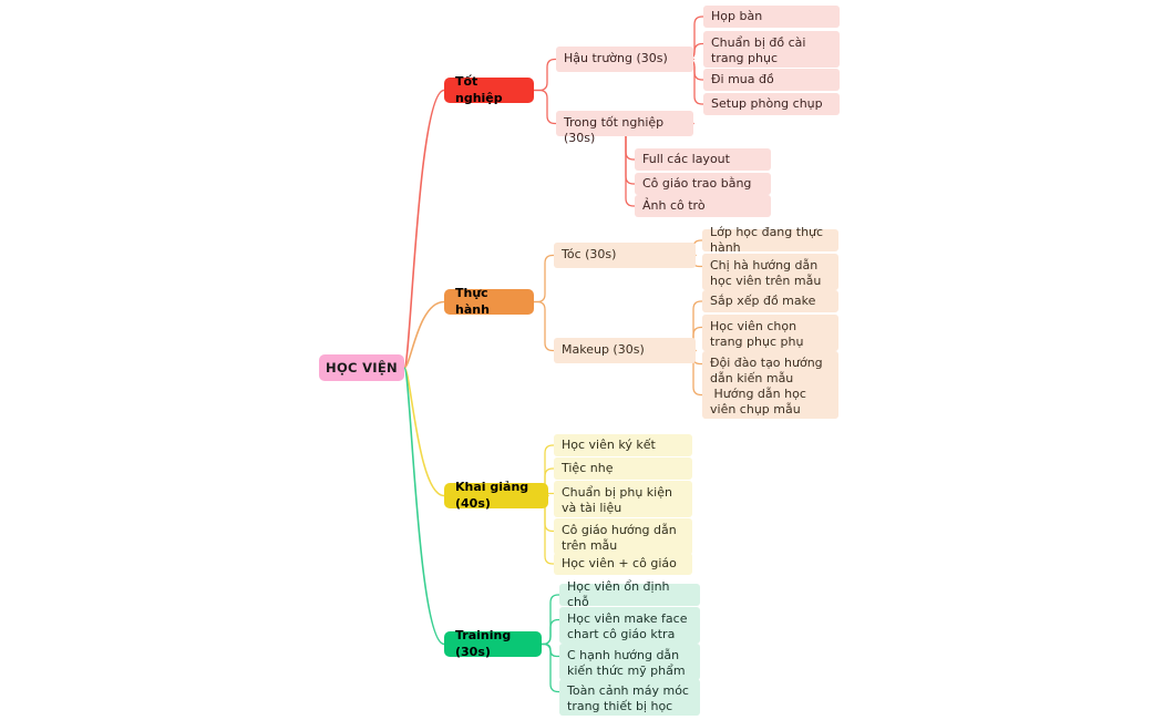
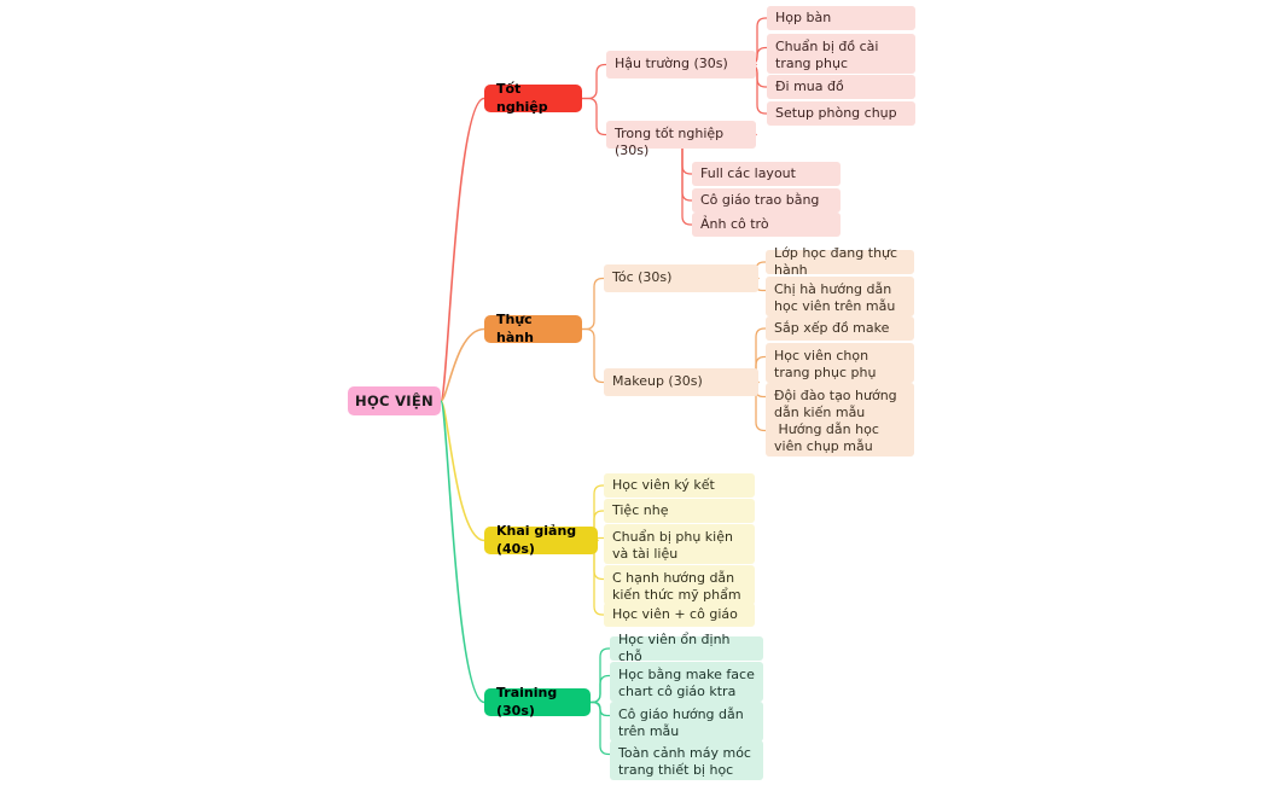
  HỌC VIỆN
  Tốt nghiệp
  Hậu trường (30s)
  Họp bàn
  Chuẩn bị đồ cài trang phục
  Đi mua đồ
  Setup phòng chụp
  Trong tốt nghiệp (30s)
  Full các layout
  Cô giáo trao bằng
  Ảnh cô trò
  Thực hành
  Tóc (30s)
  Lớp học đang thực hành
  Chị hà hướng dẫn học viên trên mẫu
  Makeup (30s)
  Sắp xếp đồ make
  Học viên chọn trang phục phụ
  Đội đào tạo hướng dẫn kiến mẫu
  Hướng dẫn học viên chụp mẫu
  Khai giảng (40s)
  Học viên ký kết
  Tiệc nhẹ
  Chuẩn bị phụ kiện và tài liệu
- Cô giáo hướng dẫn trên mẫu
+ C hạnh hướng dẫn kiến thức mỹ phẩm
  Học viên + cô giáo
  Training (30s)
  Học viên ổn định chỗ
- Học viên make face chart cô giáo ktra
+ Học bằng make face chart cô giáo ktra
- C hạnh hướng dẫn kiến thức mỹ phẩm
+ Cô giáo hướng dẫn trên mẫu
  Toàn cảnh máy móc trang thiết bị học
